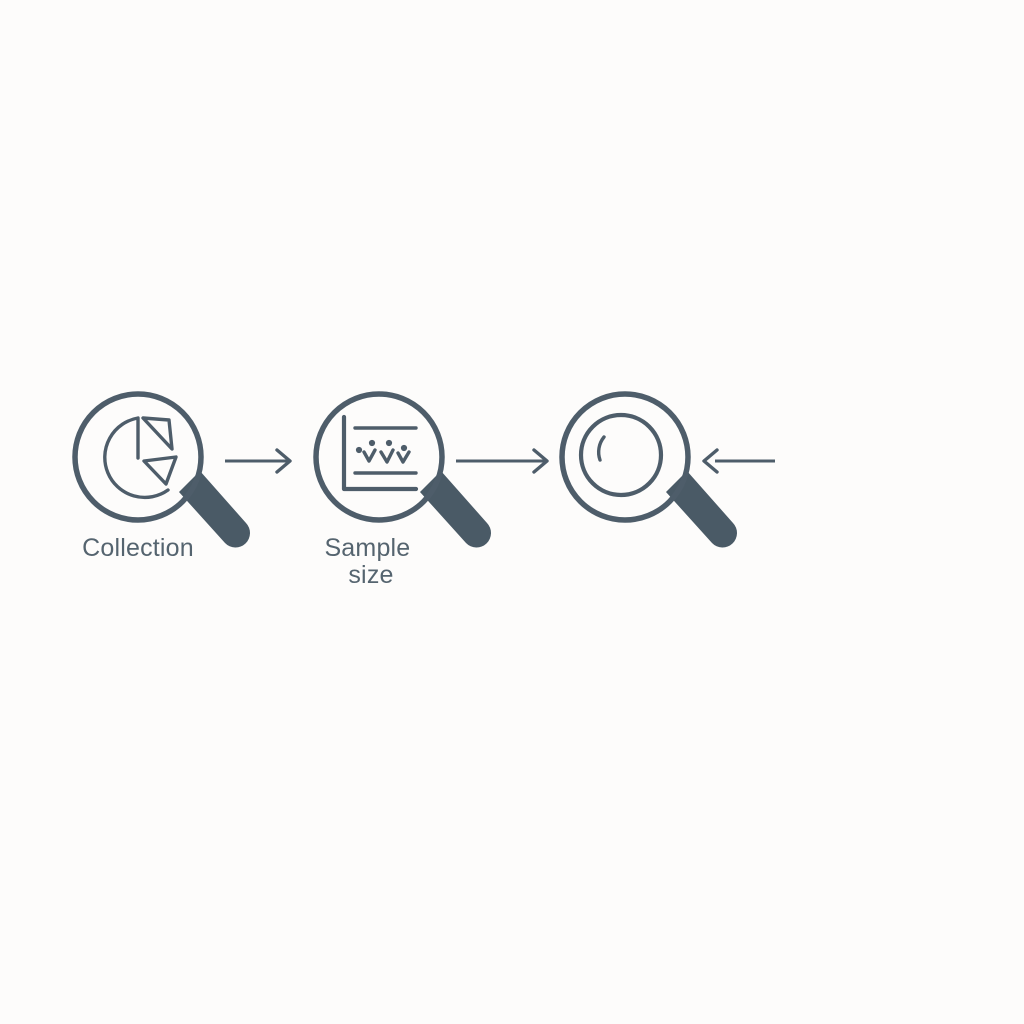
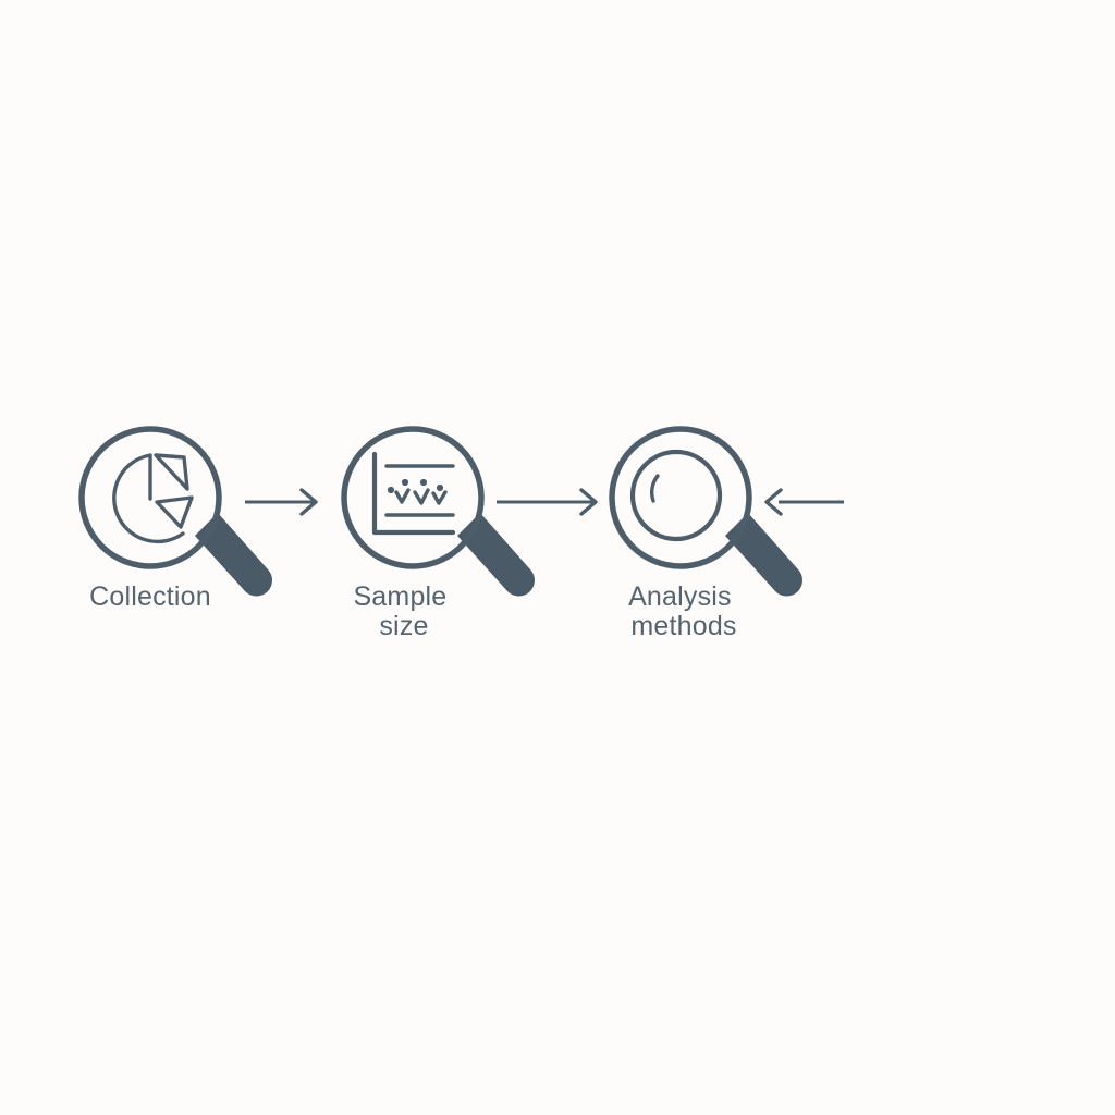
  Collection
  Sample size
+ Analysis methods
